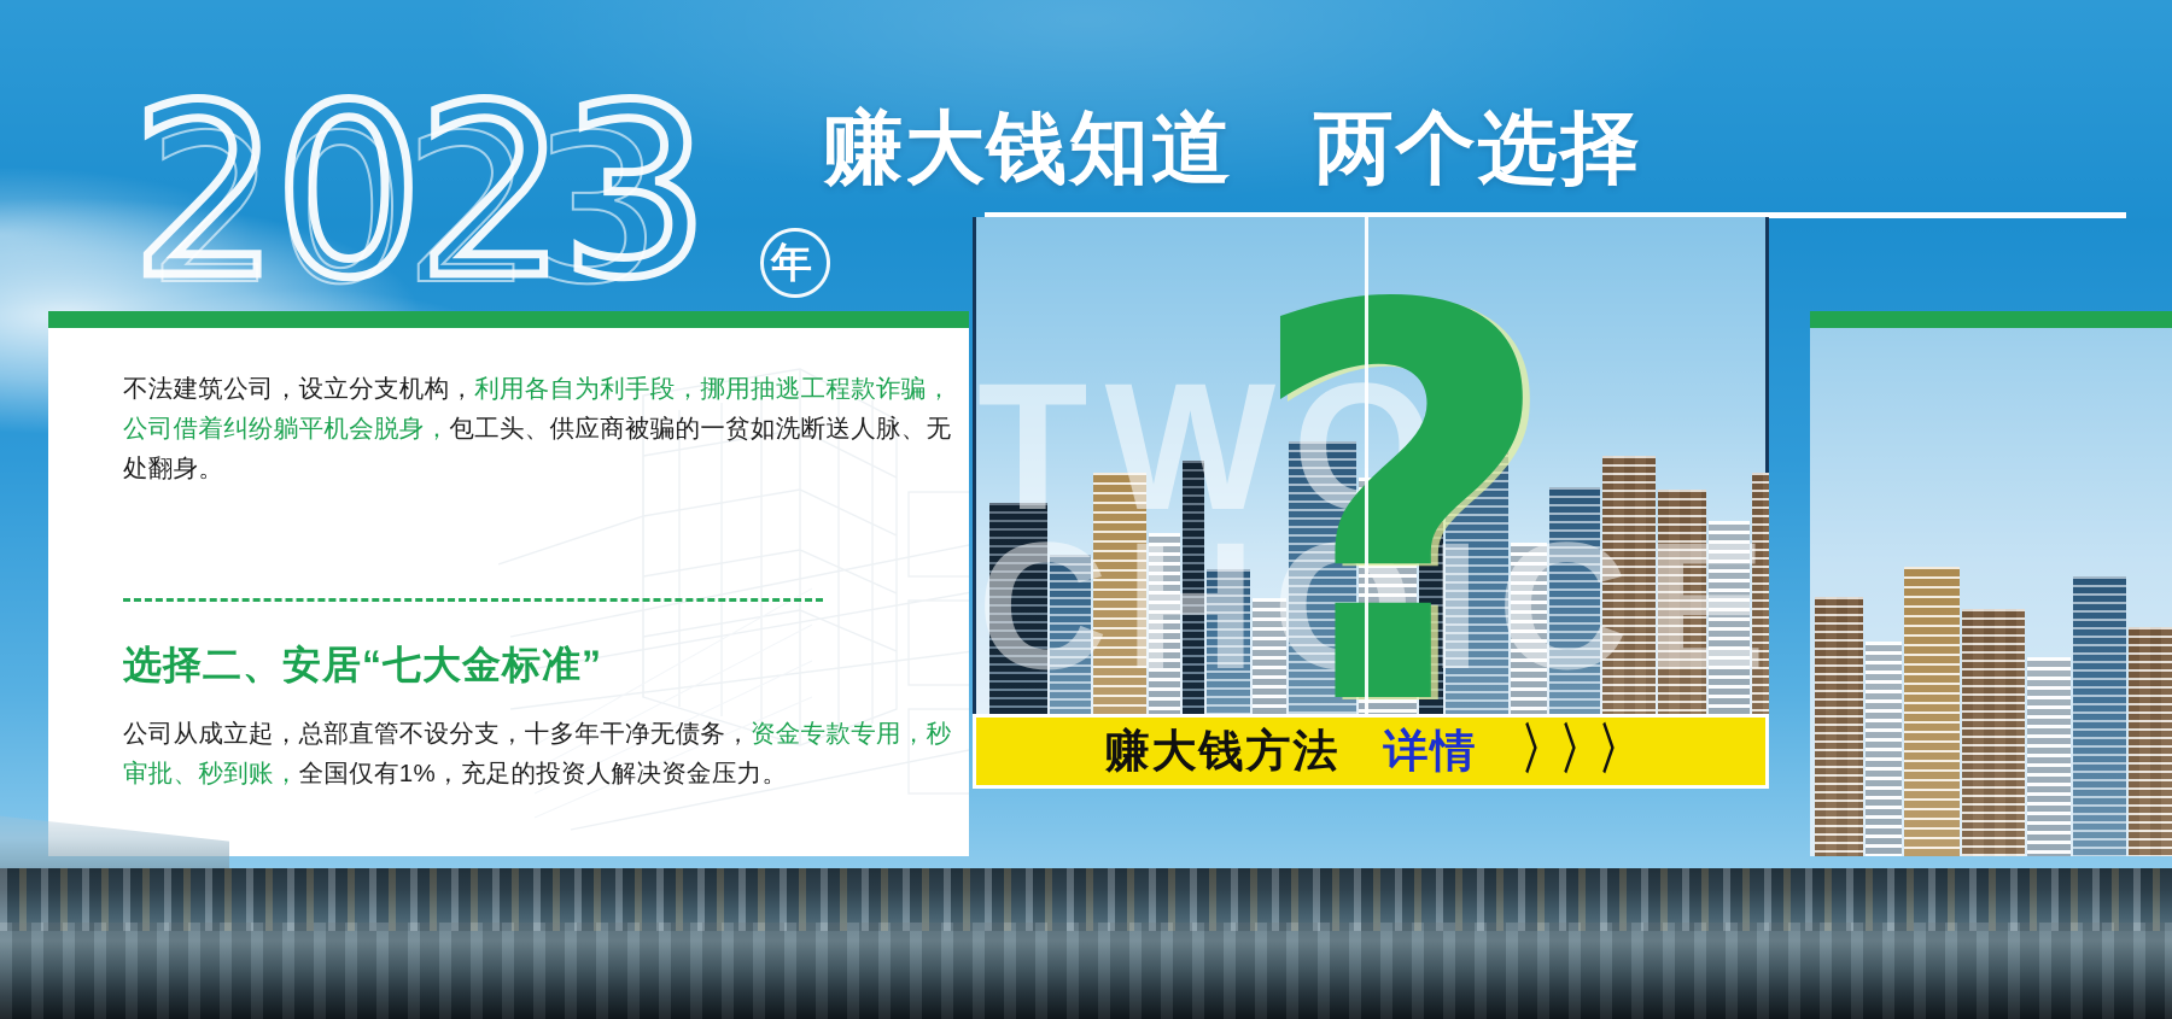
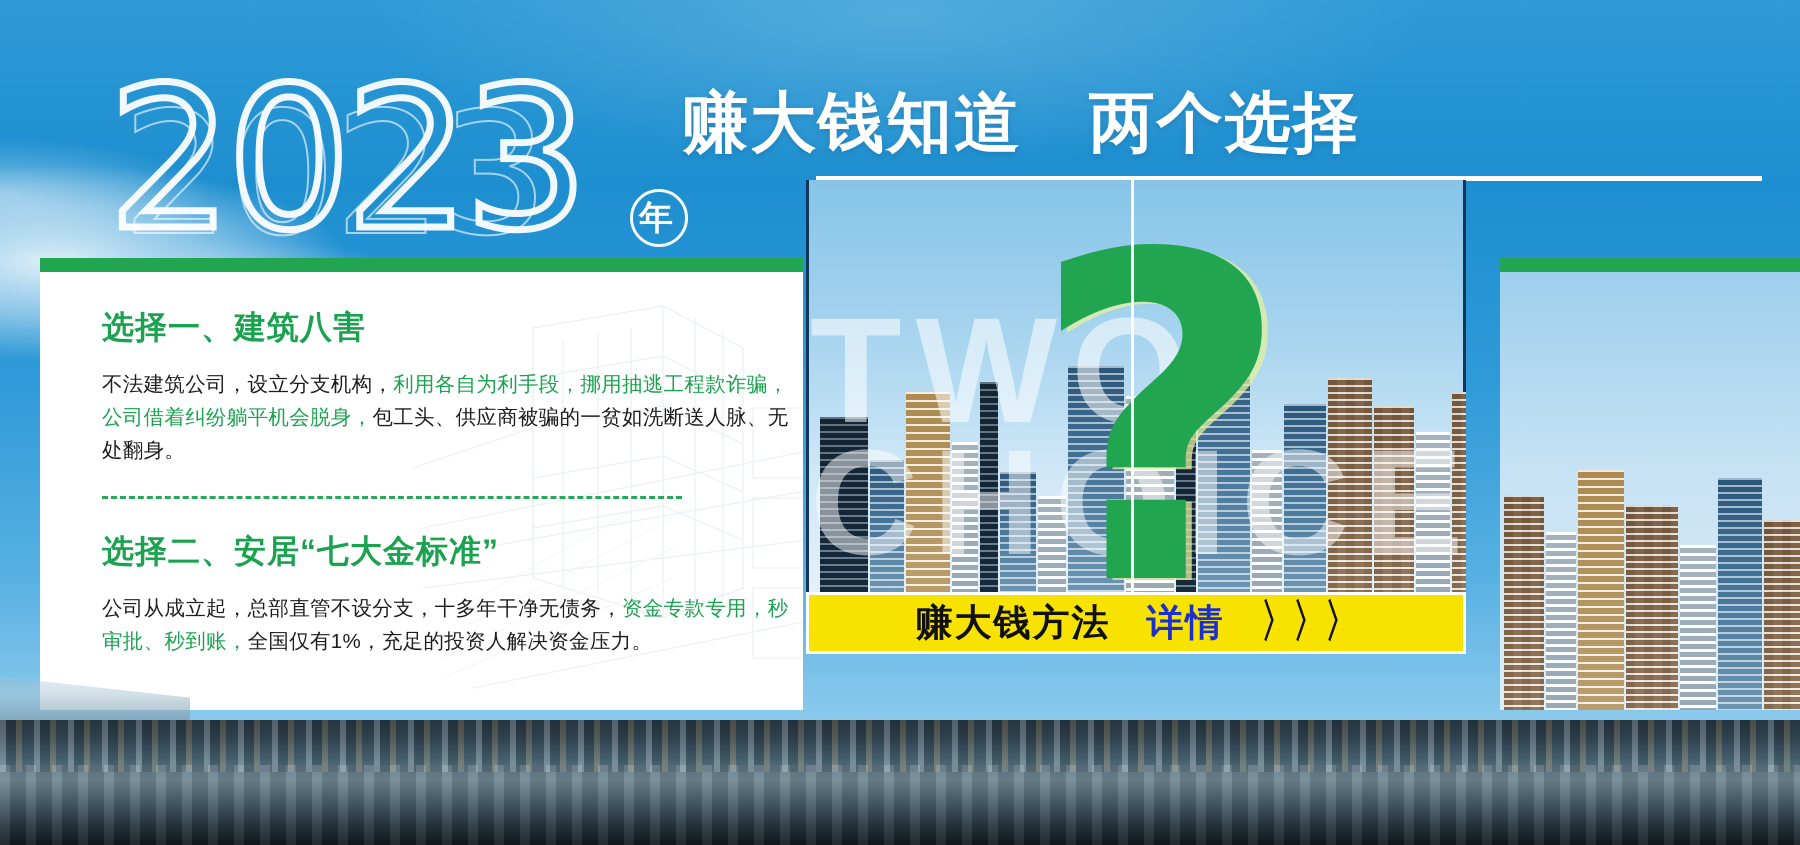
  2023
  2023
  年
  赚大钱知道 两个选择
  TWO
  CHOICE
  ?
  赚大钱方法
  详情
  〉〉〉
+ 选择一、建筑八害
  不法建筑公司，设立分支机构，利用各自为利手段，挪用抽逃工程款诈骗，公司借着纠纷躺平机会脱身，包工头、供应商被骗的一贫如洗断送人脉、无处翻身。
  选择二、安居“七大金标准”
  公司从成立起，总部直管不设分支，十多年干净无债务，资金专款专用，秒审批、秒到账，全国仅有1%，充足的投资人解决资金压力。
